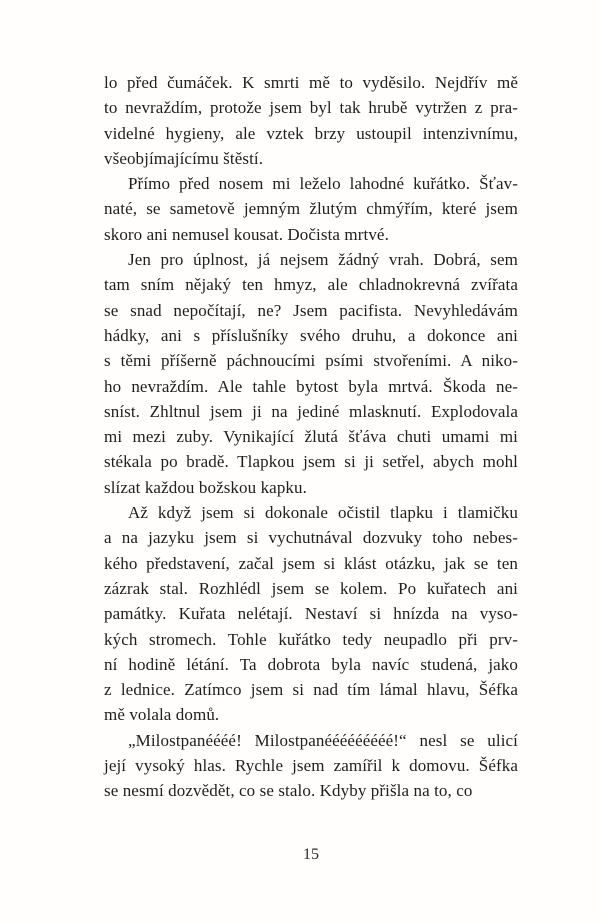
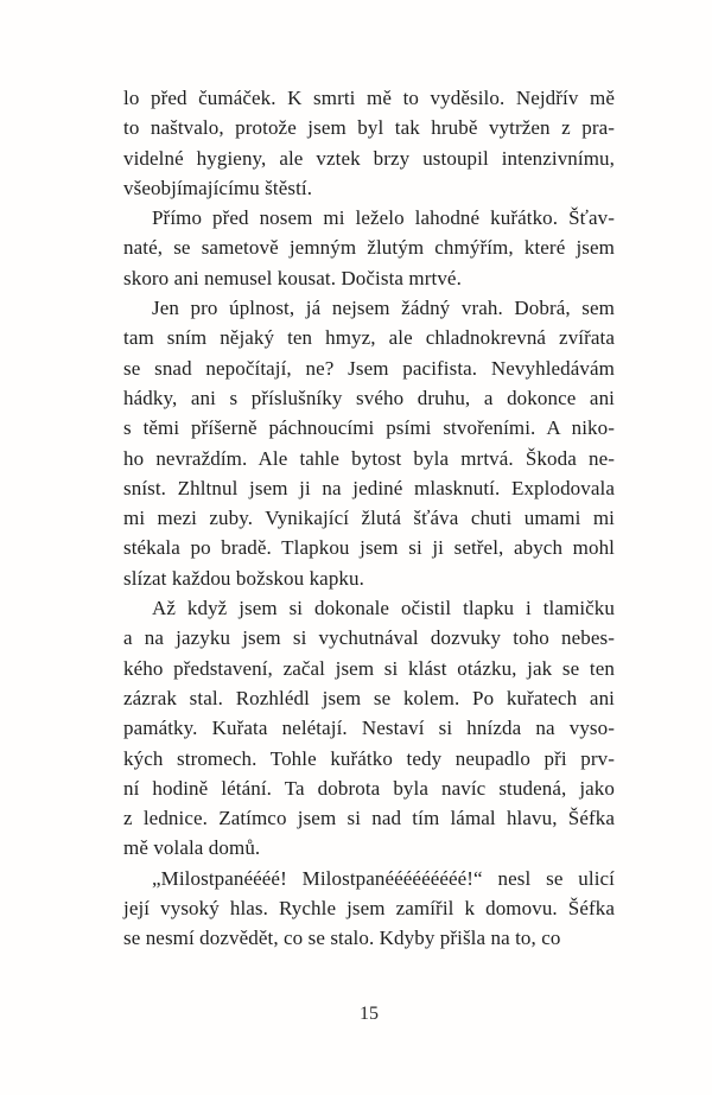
  lo před čumáček. K smrti mě to vyděsilo. Nejdřív mě
- to nevraždím, protože jsem byl tak hrubě vytržen z pra-
+ to naštvalo, protože jsem byl tak hrubě vytržen z pra-
  videlné hygieny, ale vztek brzy ustoupil intenzivnímu,
  všeobjímajícímu štěstí.
  Přímo před nosem mi leželo lahodné kuřátko. Šťav-
  naté, se sametově jemným žlutým chmýřím, které jsem
  skoro ani nemusel kousat. Dočista mrtvé.
  Jen pro úplnost, já nejsem žádný vrah. Dobrá, sem
  tam sním nějaký ten hmyz, ale chladnokrevná zvířata
  se snad nepočítají, ne? Jsem pacifista. Nevyhledávám
  hádky, ani s příslušníky svého druhu, a dokonce ani
  s těmi příšerně páchnoucími psími stvořeními. A niko-
  ho nevraždím. Ale tahle bytost byla mrtvá. Škoda ne-
  sníst. Zhltnul jsem ji na jediné mlasknutí. Explodovala
  mi mezi zuby. Vynikající žlutá šťáva chuti umami mi
  stékala po bradě. Tlapkou jsem si ji setřel, abych mohl
  slízat každou božskou kapku.
  Až když jsem si dokonale očistil tlapku i tlamičku
  a na jazyku jsem si vychutnával dozvuky toho nebes-
  kého představení, začal jsem si klást otázku, jak se ten
  zázrak stal. Rozhlédl jsem se kolem. Po kuřatech ani
  památky. Kuřata nelétají. Nestaví si hnízda na vyso-
  kých stromech. Tohle kuřátko tedy neupadlo při prv-
  ní hodině létání. Ta dobrota byla navíc studená, jako
  z lednice. Zatímco jsem si nad tím lámal hlavu, Šéfka
  mě volala domů.
  „Milostpanéééé! Milostpanééééééééé!“ nesl se ulicí
  její vysoký hlas. Rychle jsem zamířil k domovu. Šéfka
  se nesmí dozvědět, co se stalo. Kdyby přišla na to, co
  15
